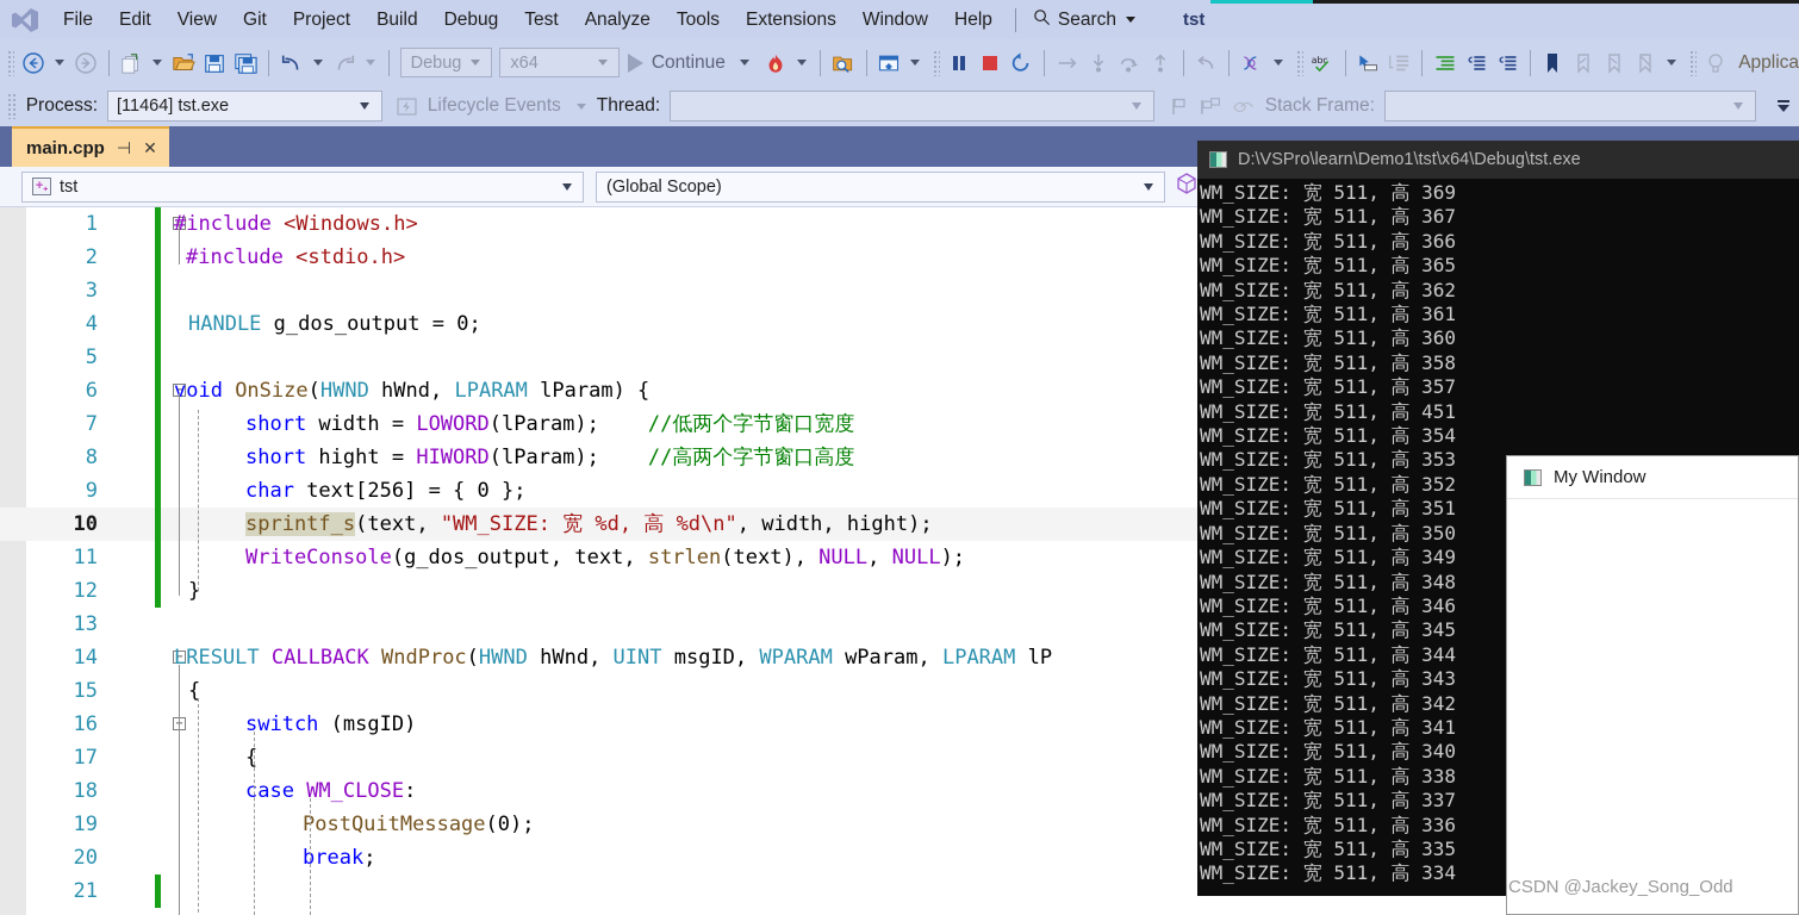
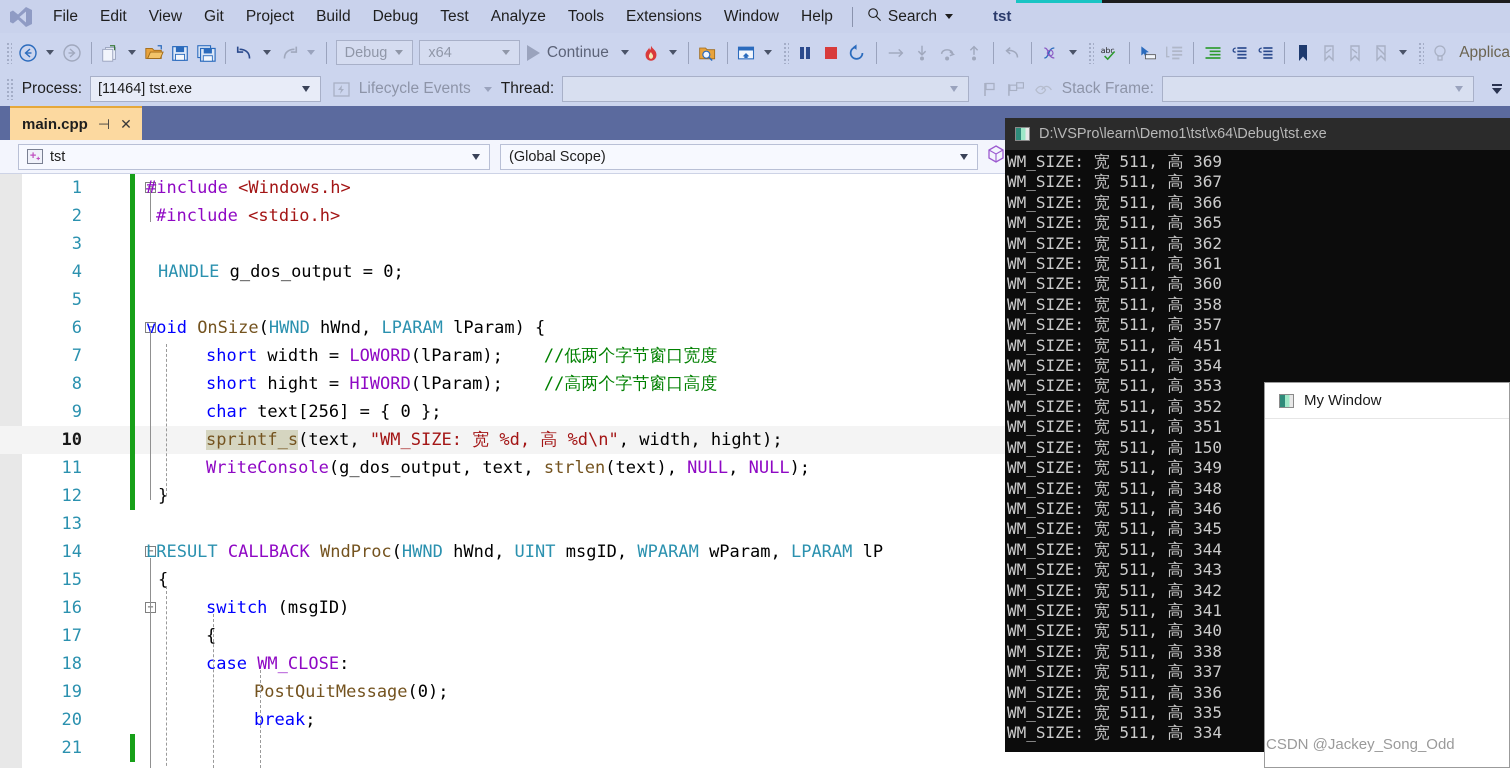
  File
  Edit
  View
  Git
  Project
  Build
  Debug
  Test
  Analyze
  Tools
  Extensions
  Window
  Help
  Search
  tst
  Debug
  x64
  Continue
  abc
  Applica
  Process:
  [11464] tst.exe
  Lifecycle Events
  Thread:
  Stack Frame:
  main.cpp
  ⊣
  ✕
  +₊
  tst
  (Global Scope)
  1
  #include <Windows.h>
  2
  #include <stdio.h>
  3
  4
  HANDLE g_dos_output = 0;
  5
  6
  −
  void OnSize(HWND hWnd, LPARAM lParam) {
  7
  short width = LOWORD(lParam); //低两个字节窗口宽度
  8
  short hight = HIWORD(lParam); //高两个字节窗口高度
  9
  char text[256] = { 0 };
  10
  sprintf_s(text, "WM_SIZE: 宽 %d, 高 %d\n", width, hight);
  11
  WriteConsole(g_dos_output, text, strlen(text), NULL, NULL);
  12
  }
  13
  14
  −
  LRESULT CALLBACK WndProc(HWND hWnd, UINT msgID, WPARAM wParam, LPARAM lP
  15
  {
  16
  switch (msgID)
  17
  {
  18
  case WM_CLOSE:
  19
  PostQuitMessage(0);
  20
  break;
  21
  D:\VSPro\learn\Demo1\tst\x64\Debug\tst.exe
  WM_SIZE: 宽 511, 高 369
  WM_SIZE: 宽 511, 高 367
  WM_SIZE: 宽 511, 高 366
  WM_SIZE: 宽 511, 高 365
  WM_SIZE: 宽 511, 高 362
  WM_SIZE: 宽 511, 高 361
  WM_SIZE: 宽 511, 高 360
  WM_SIZE: 宽 511, 高 358
  WM_SIZE: 宽 511, 高 357
  WM_SIZE: 宽 511, 高 451
  WM_SIZE: 宽 511, 高 354
  WM_SIZE: 宽 511, 高 353
  WM_SIZE: 宽 511, 高 352
  WM_SIZE: 宽 511, 高 351
- WM_SIZE: 宽 511, 高 350
+ WM_SIZE: 宽 511, 高 150
  WM_SIZE: 宽 511, 高 349
  WM_SIZE: 宽 511, 高 348
  WM_SIZE: 宽 511, 高 346
  WM_SIZE: 宽 511, 高 345
  WM_SIZE: 宽 511, 高 344
  WM_SIZE: 宽 511, 高 343
  WM_SIZE: 宽 511, 高 342
  WM_SIZE: 宽 511, 高 341
  WM_SIZE: 宽 511, 高 340
  WM_SIZE: 宽 511, 高 338
  WM_SIZE: 宽 511, 高 337
  WM_SIZE: 宽 511, 高 336
  WM_SIZE: 宽 511, 高 335
  WM_SIZE: 宽 511, 高 334
  My Window
  CSDN @Jackey_Song_Odd
